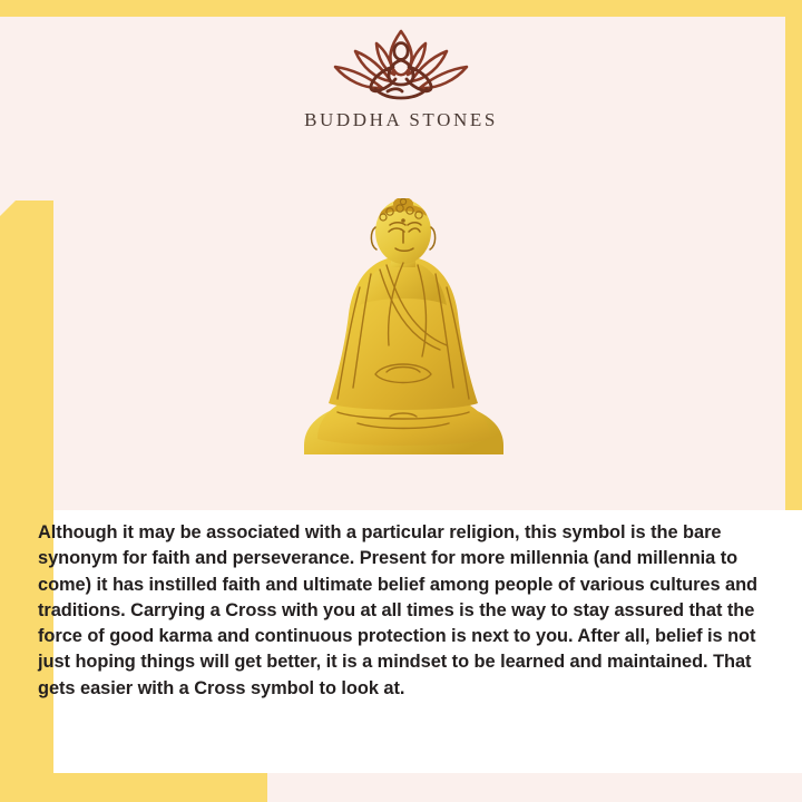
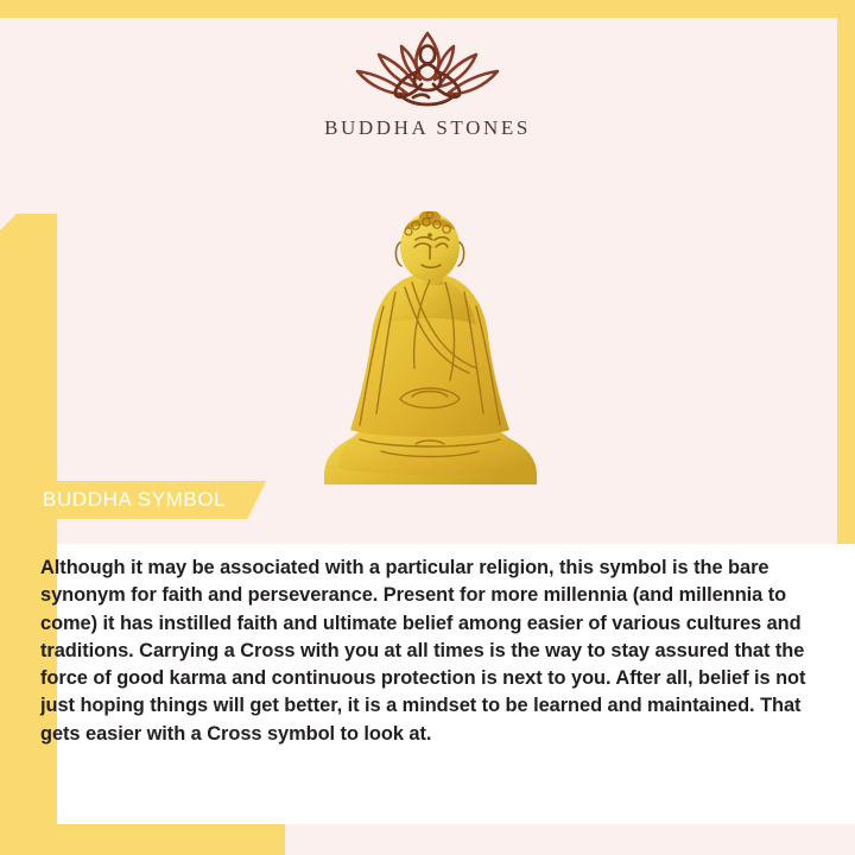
  BUDDHA STONES
+ BUDDHA SYMBOL
- Although it may be associated with a particular religion, this symbol is the bare synonym for faith and perseverance. Present for more millennia (and millennia to come) it has instilled faith and ultimate belief among people of various cultures and traditions. Carrying a Cross with you at all times is the way to stay assured that the force of good karma and continuous protection is next to you. After all, belief is not just hoping things will get better, it is a mindset to be learned and maintained. That gets easier with a Cross symbol to look at.
+ Although it may be associated with a particular religion, this symbol is the bare synonym for faith and perseverance. Present for more millennia (and millennia to come) it has instilled faith and ultimate belief among easier of various cultures and traditions. Carrying a Cross with you at all times is the way to stay assured that the force of good karma and continuous protection is next to you. After all, belief is not just hoping things will get better, it is a mindset to be learned and maintained. That gets easier with a Cross symbol to look at.
